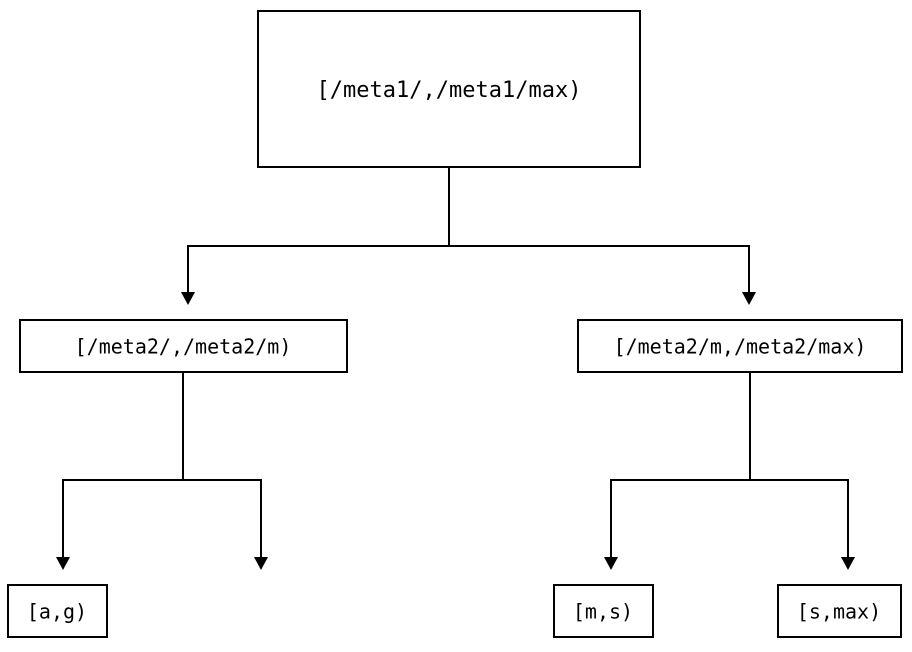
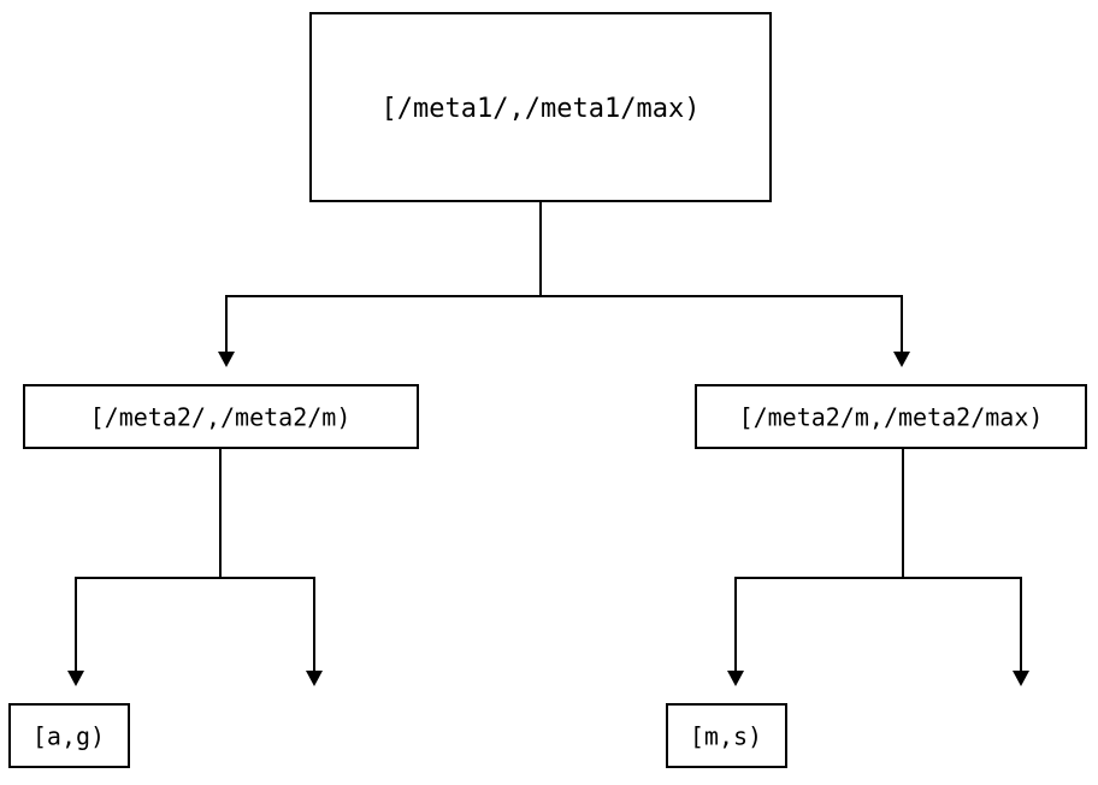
  [/meta1/,/meta1/max)
  [/meta2/,/meta2/m)
  [/meta2/m,/meta2/max)
  [a,g)
  [m,s)
- [s,max)
